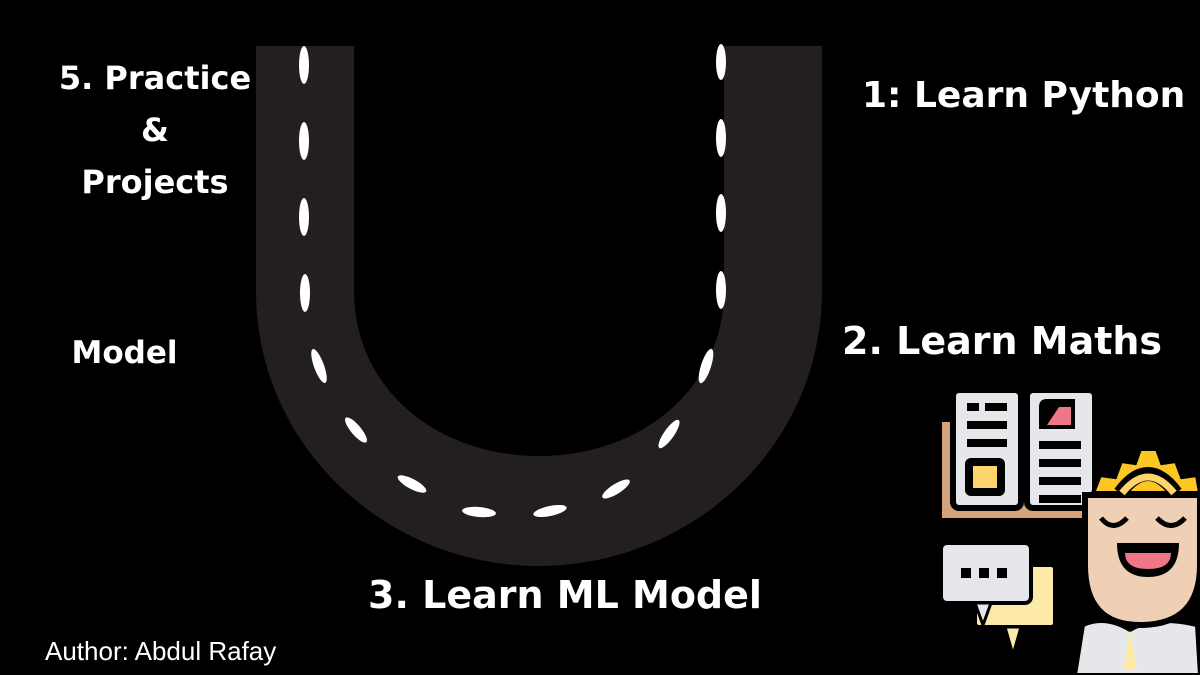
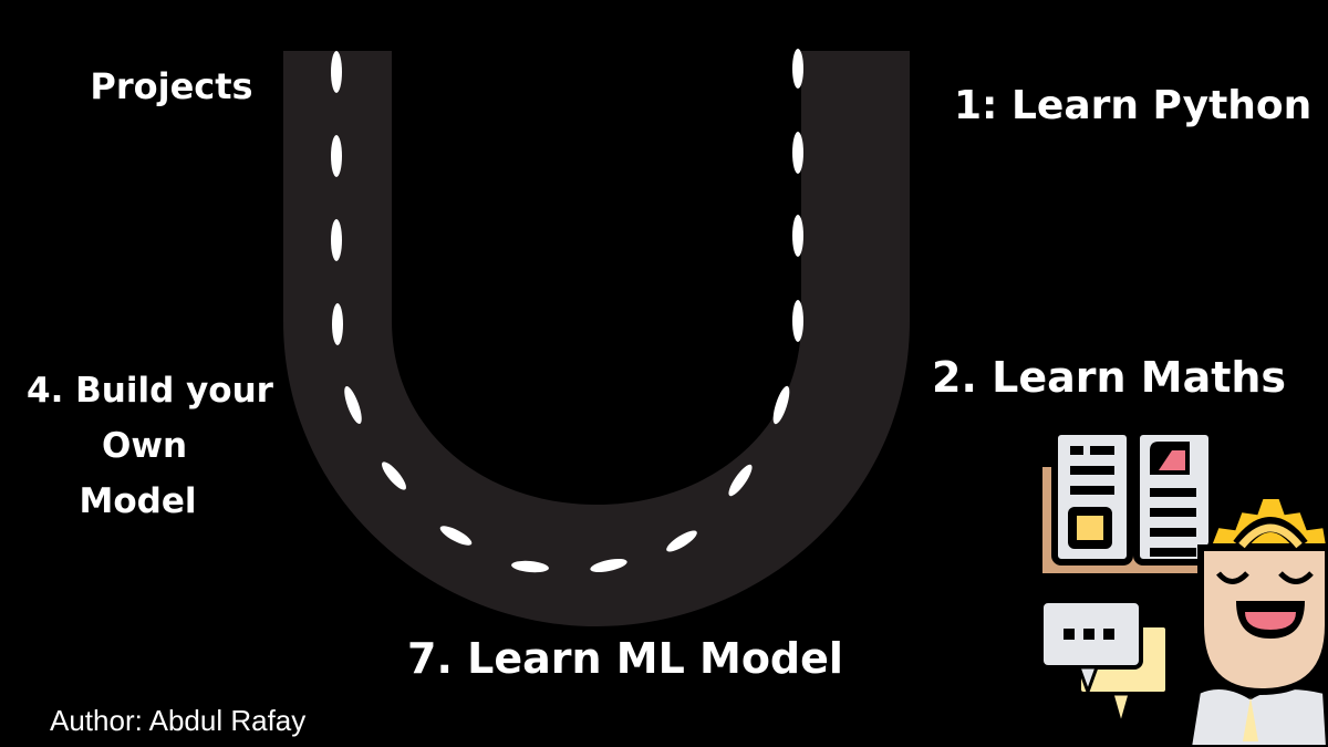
- 5. Practice
- &
  Projects
  1: Learn Python
  2. Learn Maths
+ 4. Build your
+ Own
  Model
- 3. Learn ML Model
+ 7. Learn ML Model
  Author: Abdul Rafay
